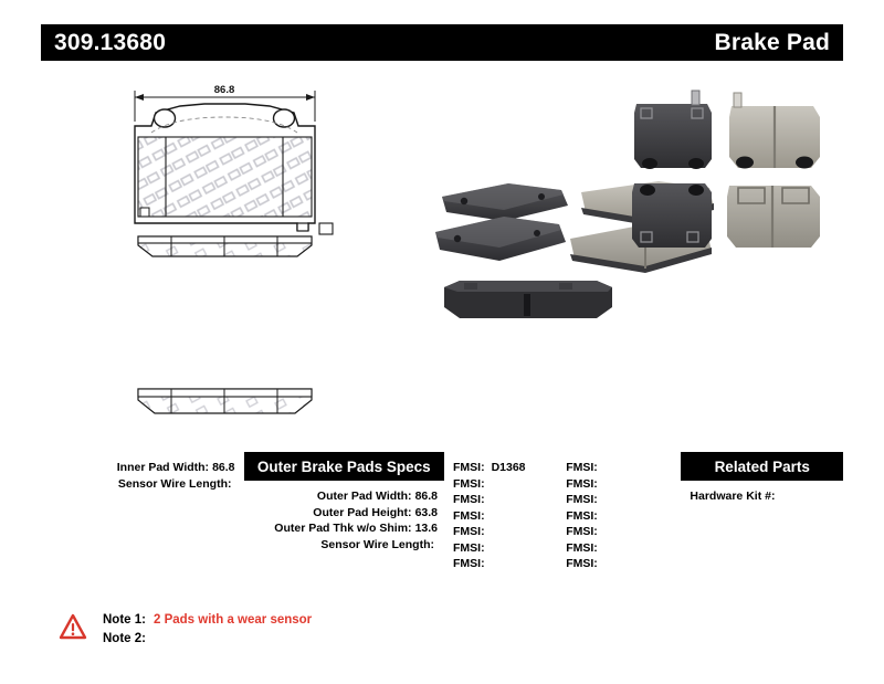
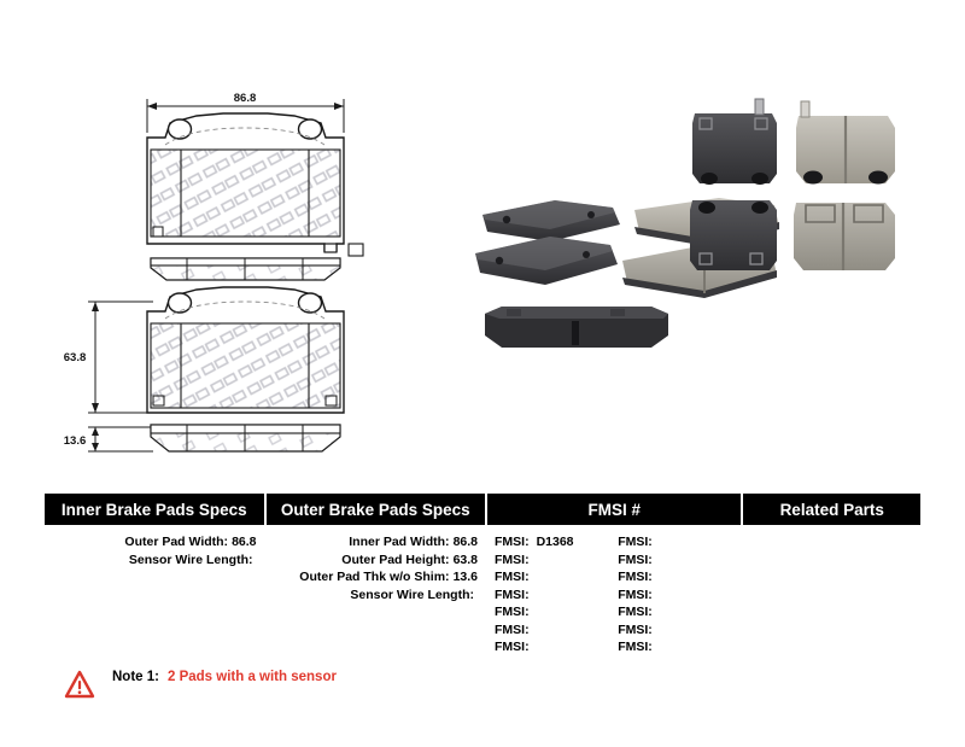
- 309.13680
- Brake Pad
  86.8
+ 63.8
+ 13.6
+ Inner Brake Pads Specs
- Inner Pad Width: 86.8
+ Outer Pad Width: 86.8
  Sensor Wire Length:
  Outer Brake Pads Specs
- Outer Pad Width: 86.8
+ Inner Pad Width: 86.8
  Outer Pad Height: 63.8
  Outer Pad Thk w/o Shim: 13.6
  Sensor Wire Length:
+ FMSI #
  FMSI: D1368
  FMSI:
  FMSI:
  FMSI:
  FMSI:
  FMSI:
  FMSI:
  FMSI:
  FMSI:
  FMSI:
  FMSI:
  FMSI:
  FMSI:
  FMSI:
  Related Parts
- Hardware Kit #:
- Note 1: 2 Pads with a wear sensor
+ Note 1: 2 Pads with a with sensor
- Note 2:
